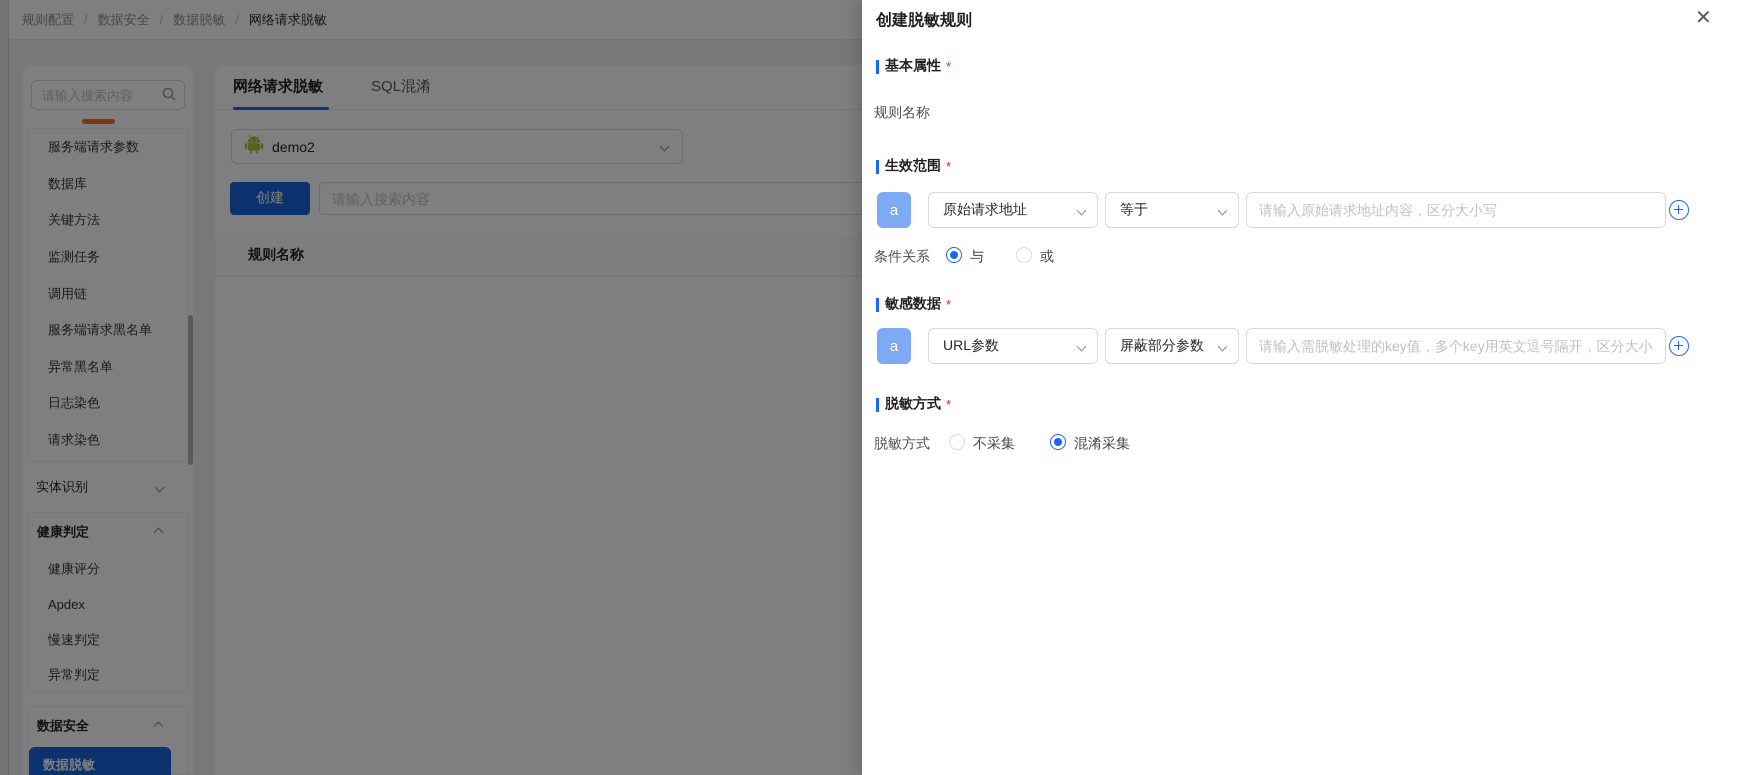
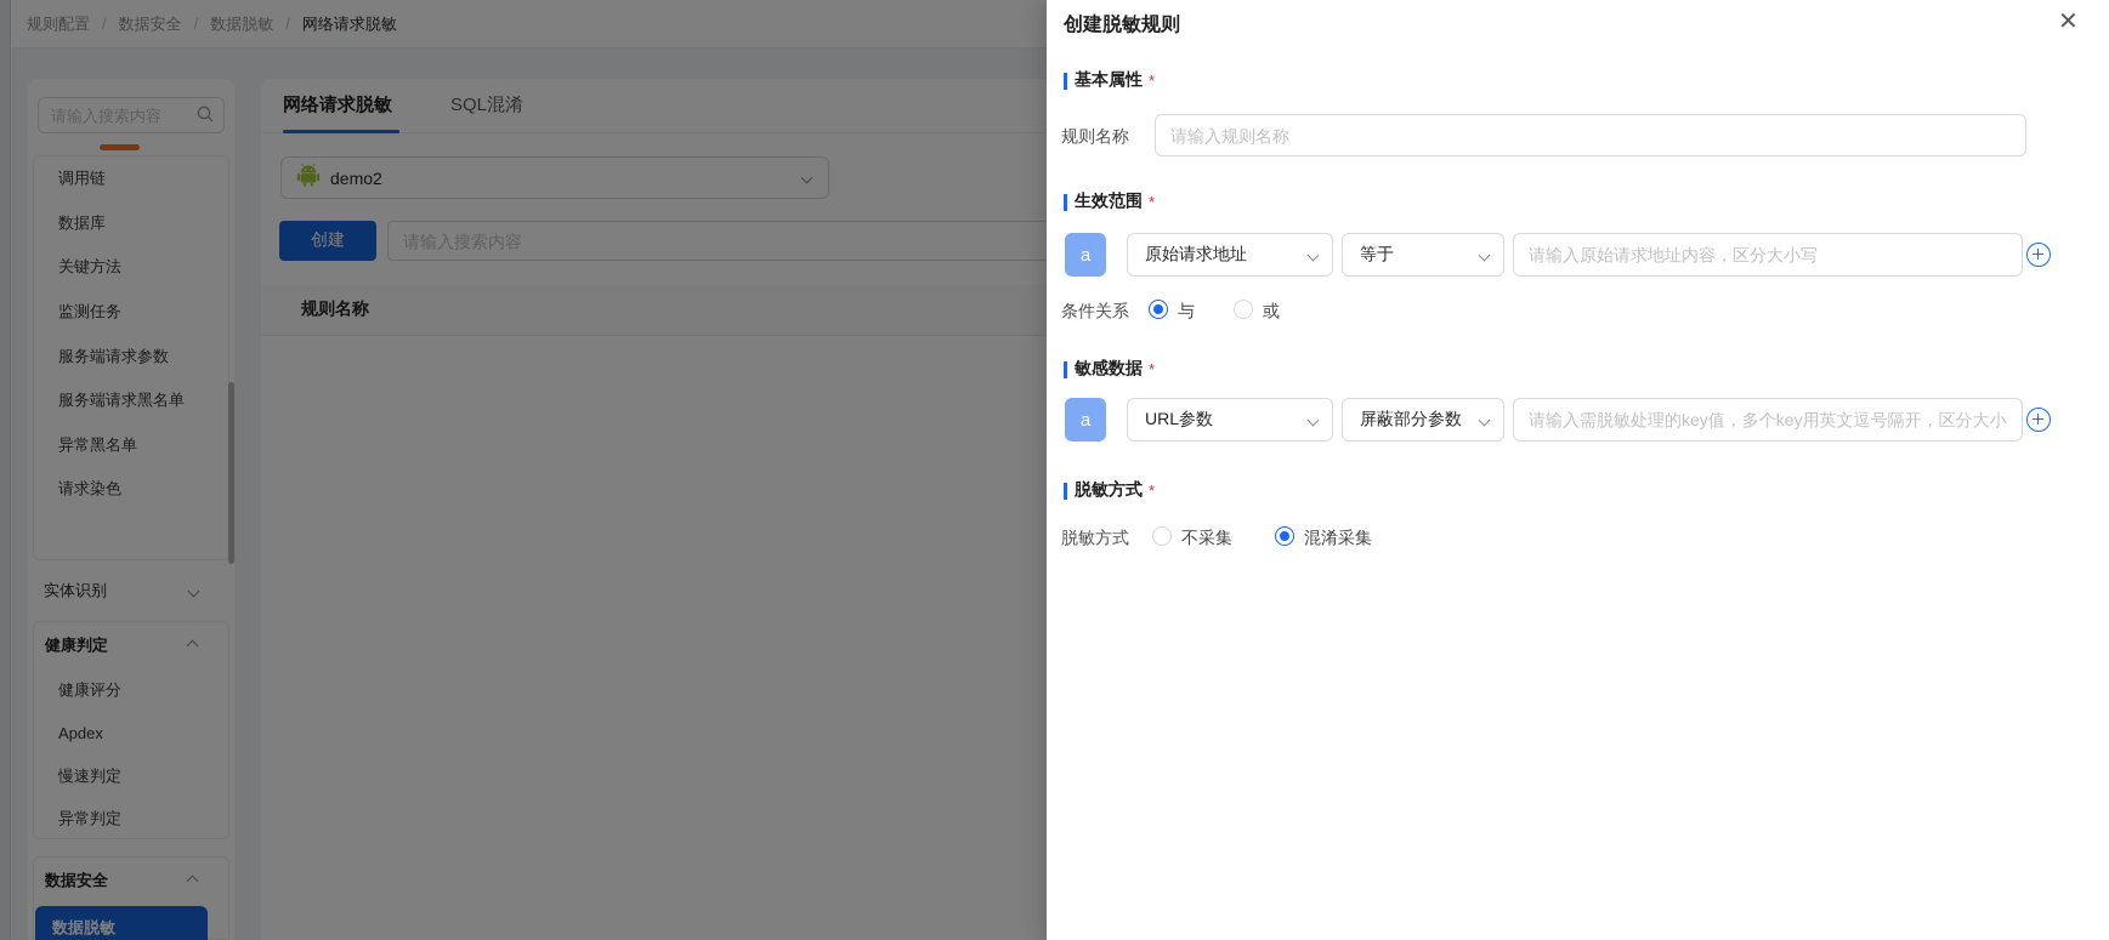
  规则配置
  /
  数据安全
  /
  数据脱敏
  /
  网络请求脱敏
  请输入搜索内容
- 服务端请求参数
+ 调用链
  数据库
  关键方法
  监测任务
- 调用链
+ 服务端请求参数
  服务端请求黑名单
  异常黑名单
- 日志染色
  请求染色
  实体识别
  健康判定
  健康评分
  Apdex
  慢速判定
  异常判定
  数据安全
  数据脱敏
  网络请求脱敏
  SQL混淆
  demo2
  创建
  请输入搜索内容
  规则名称
  创建脱敏规则
  ✕
  基本属性
  *
  规则名称
+ 请输入规则名称
  生效范围
  *
  a
  原始请求地址
  等于
  请输入原始请求地址内容，区分大小写
  条件关系
  与
  或
  敏感数据
  *
  a
  URL参数
  屏蔽部分参数
  请输入需脱敏处理的key值，多个key用英文逗号隔开，区分大小
  脱敏方式
  *
  脱敏方式
  不采集
  混淆采集
